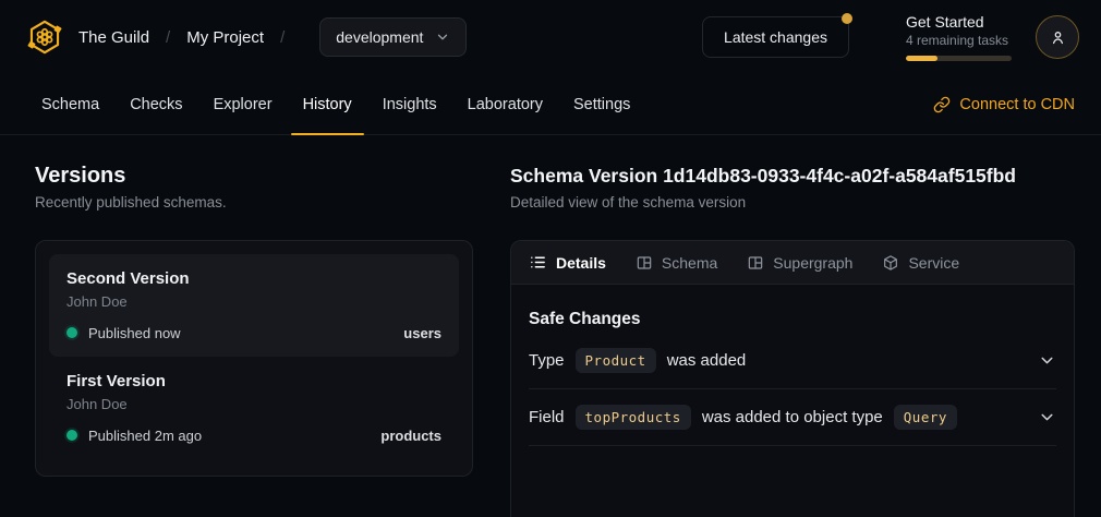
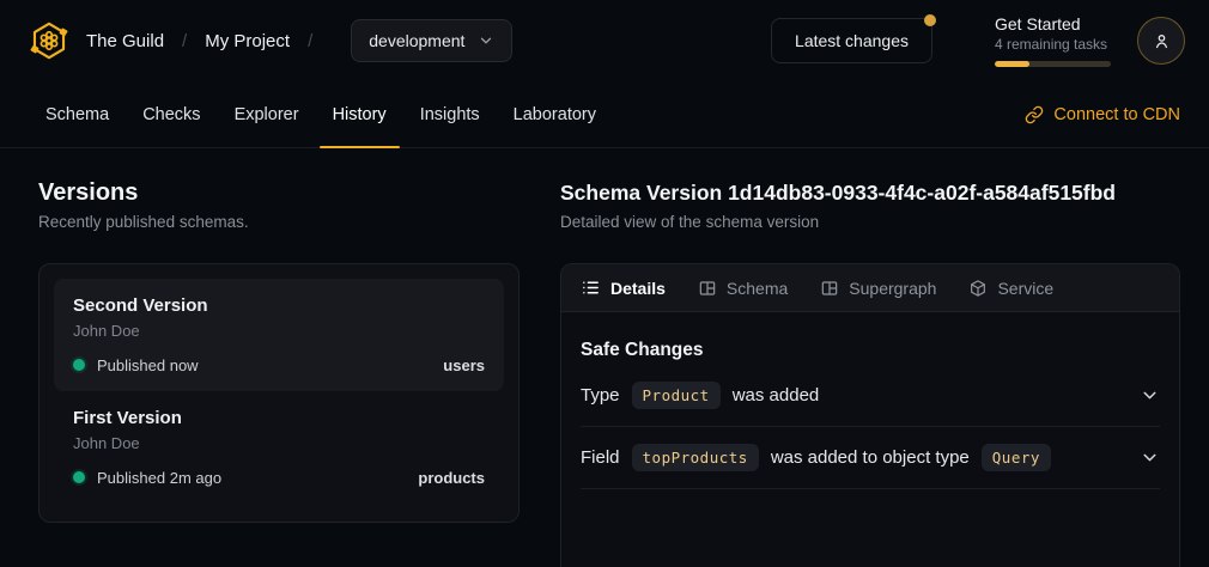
  The Guild
  /
  My Project
  /
  development
  Latest changes
  Get Started
  4 remaining tasks
  Schema
  Checks
  Explorer
  History
  Insights
  Laboratory
- Settings
  Connect to CDN
  Versions
  Recently published schemas.
  Second Version
  John Doe
  Published now
  users
  First Version
  John Doe
  Published 2m ago
  products
  Schema Version 1d14db83-0933-4f4c-a02f-a584af515fbd
  Detailed view of the schema version
  Details
  Schema
  Supergraph
  Service
  Safe Changes
  Type
  Product
  was added
  Field
  topProducts
  was added to object type
  Query
